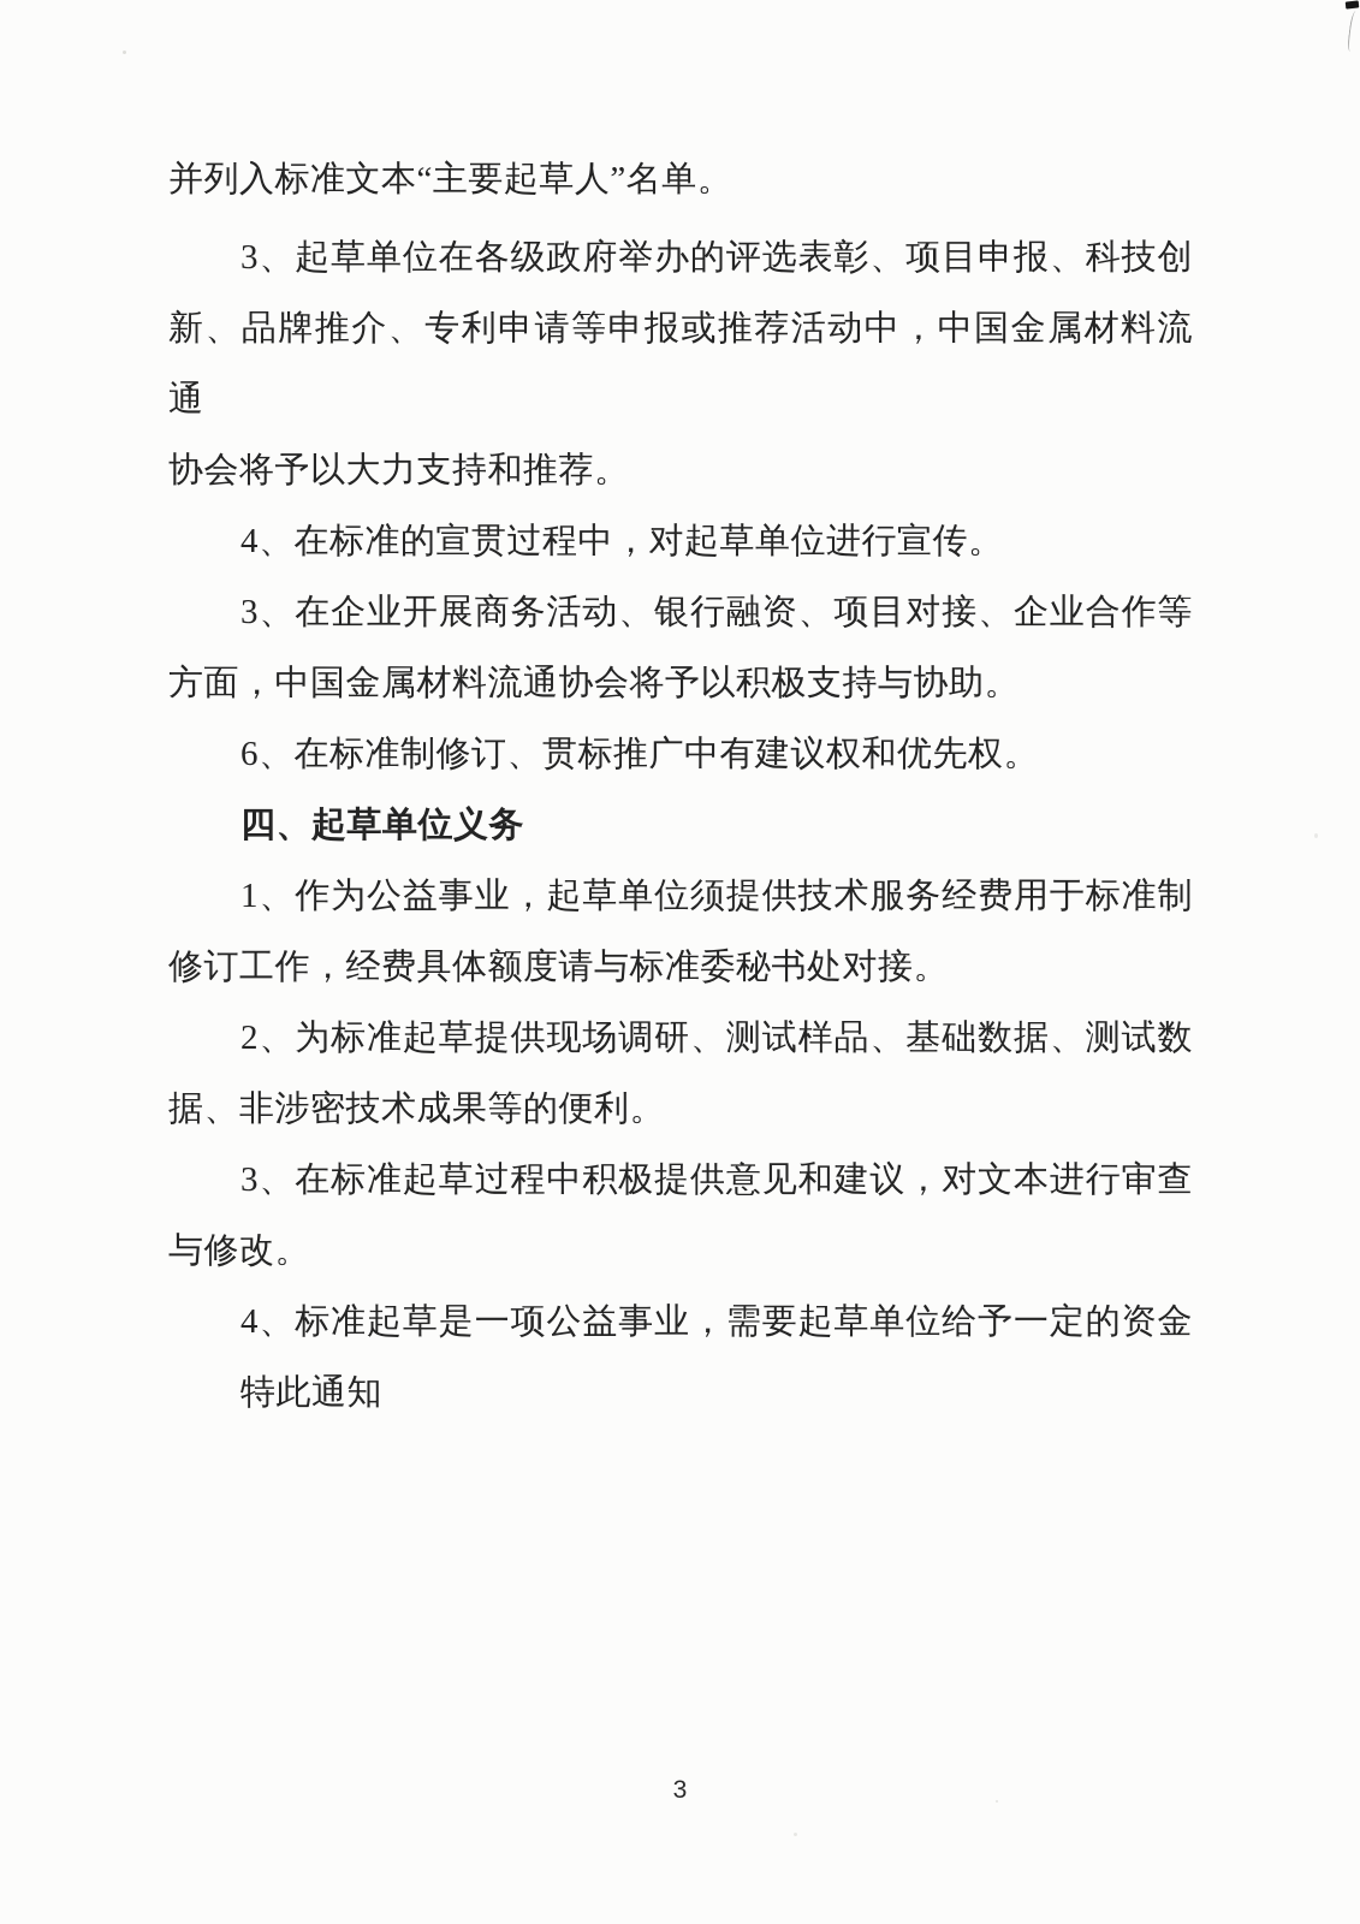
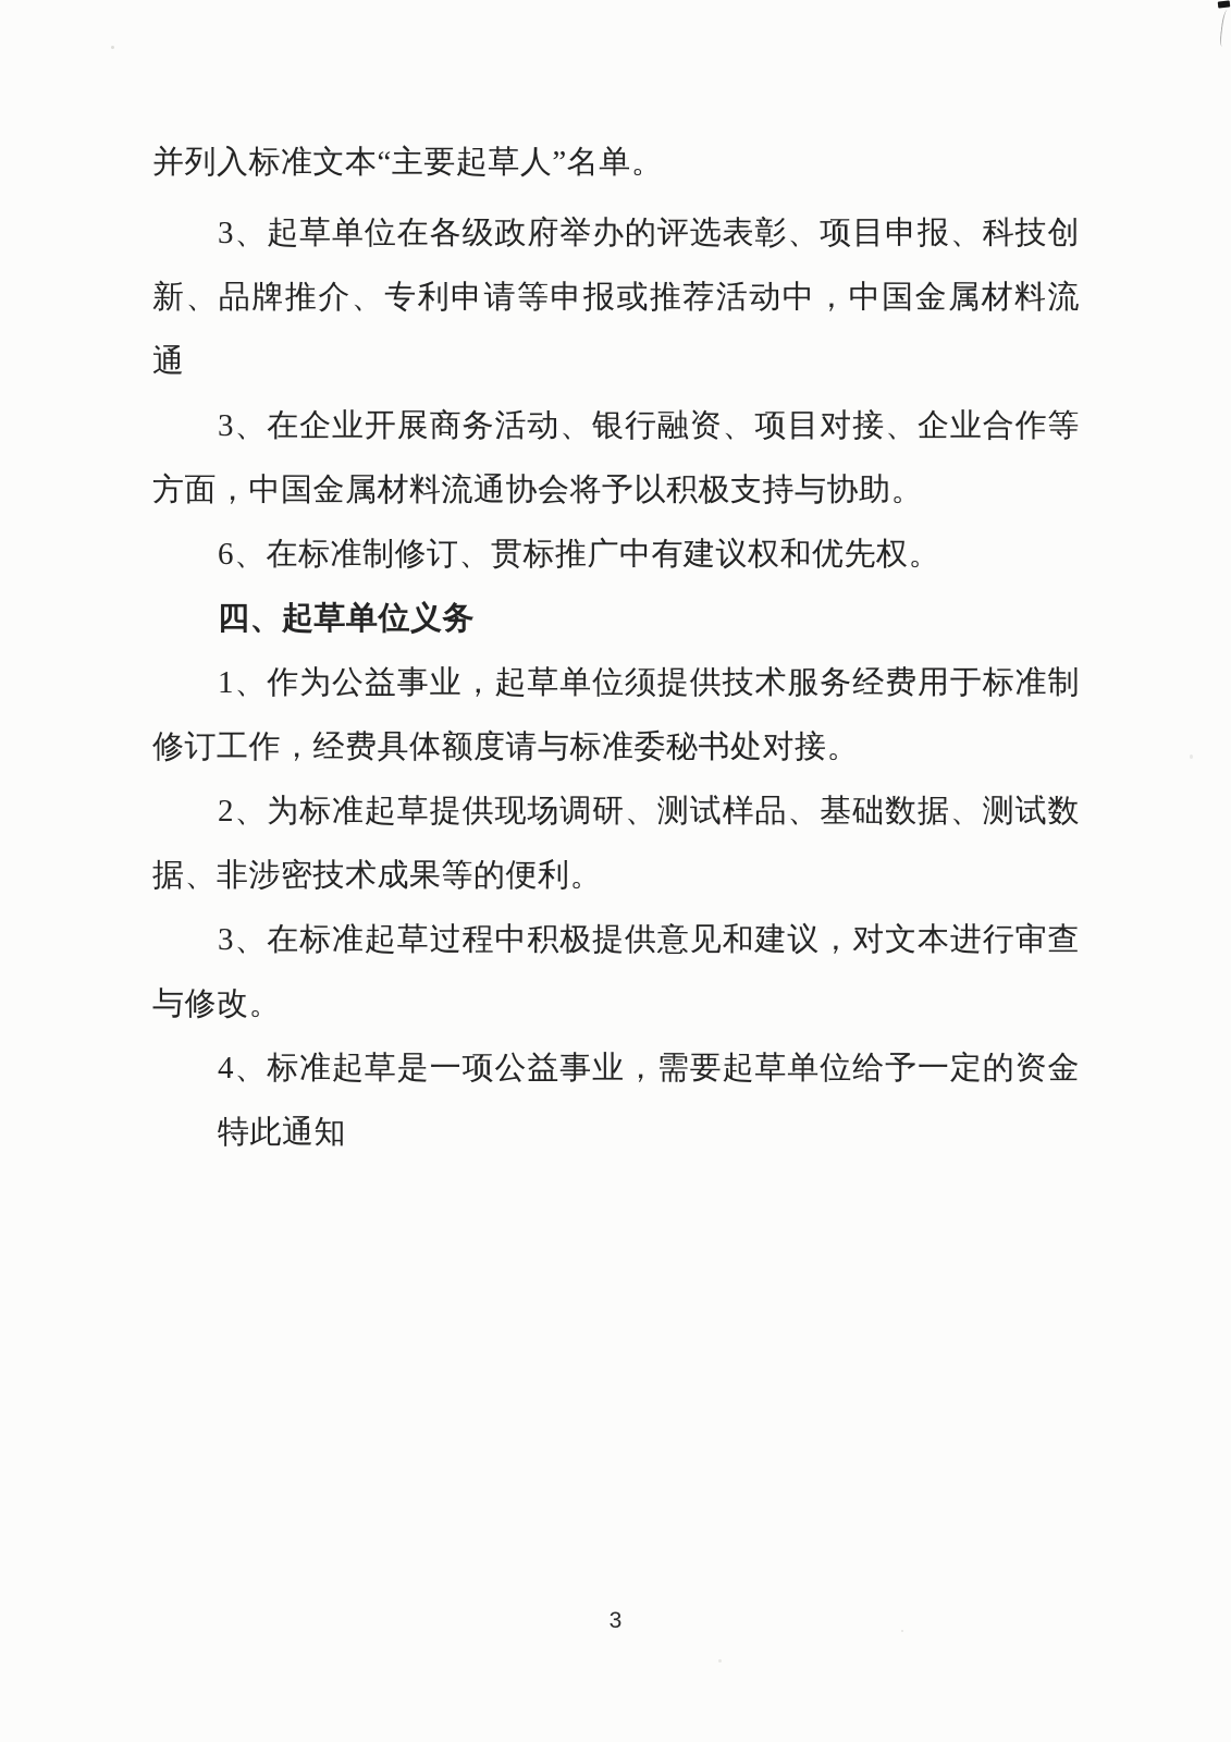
  并列入标准文本“主要起草人”名单。
  3、起草单位在各级政府举办的评选表彰、项目申报、科技创
  新、品牌推介、专利申请等申报或推荐活动中，中国金属材料流通
- 协会将予以大力支持和推荐。
- 4、在标准的宣贯过程中，对起草单位进行宣传。
  3、在企业开展商务活动、银行融资、项目对接、企业合作等
  方面，中国金属材料流通协会将予以积极支持与协助。
  6、在标准制修订、贯标推广中有建议权和优先权。
  四、起草单位义务
  1、作为公益事业，起草单位须提供技术服务经费用于标准制
  修订工作，经费具体额度请与标准委秘书处对接。
  2、为标准起草提供现场调研、测试样品、基础数据、测试数
  据、非涉密技术成果等的便利。
  3、在标准起草过程中积极提供意见和建议，对文本进行审查
  与修改。
  4、标准起草是一项公益事业，需要起草单位给予一定的资金
  特此通知
  3
